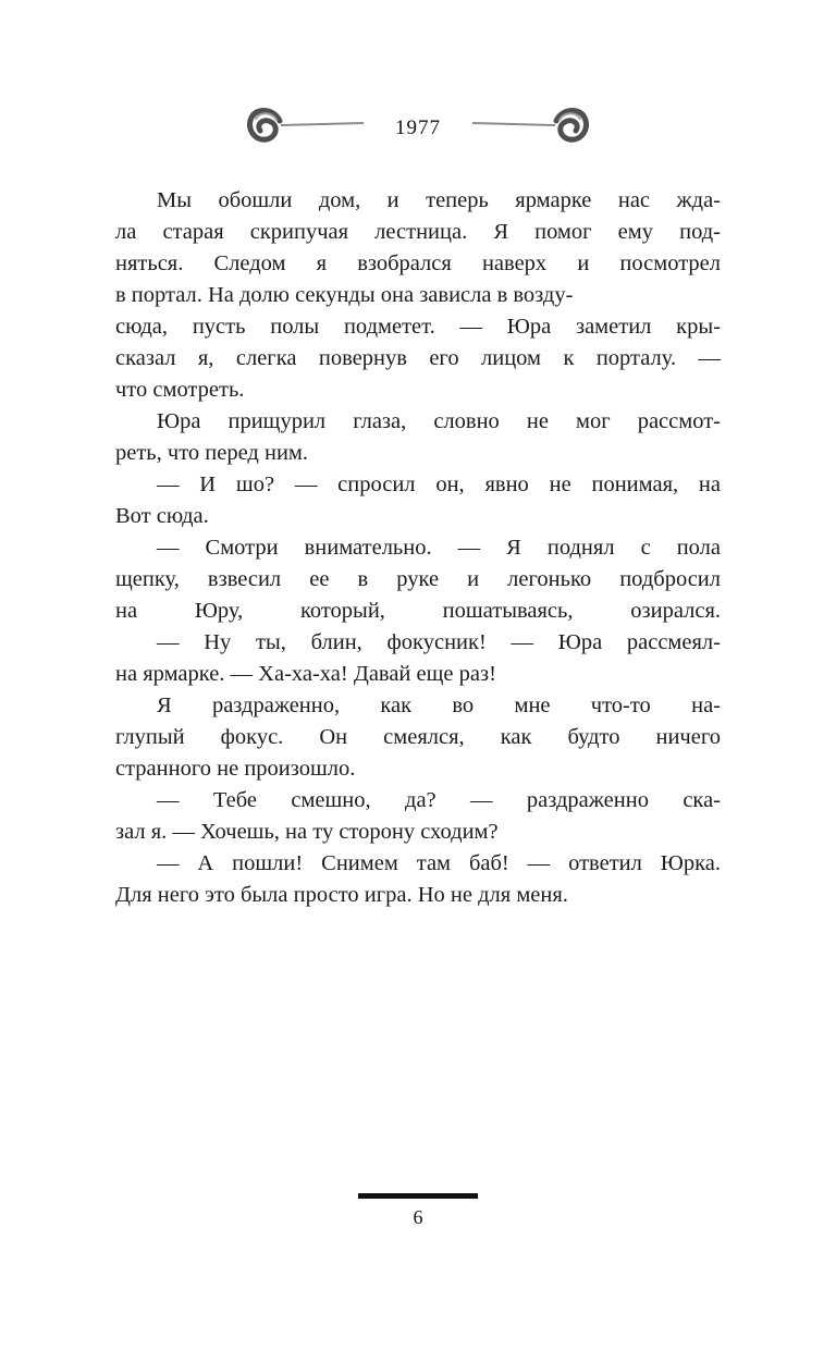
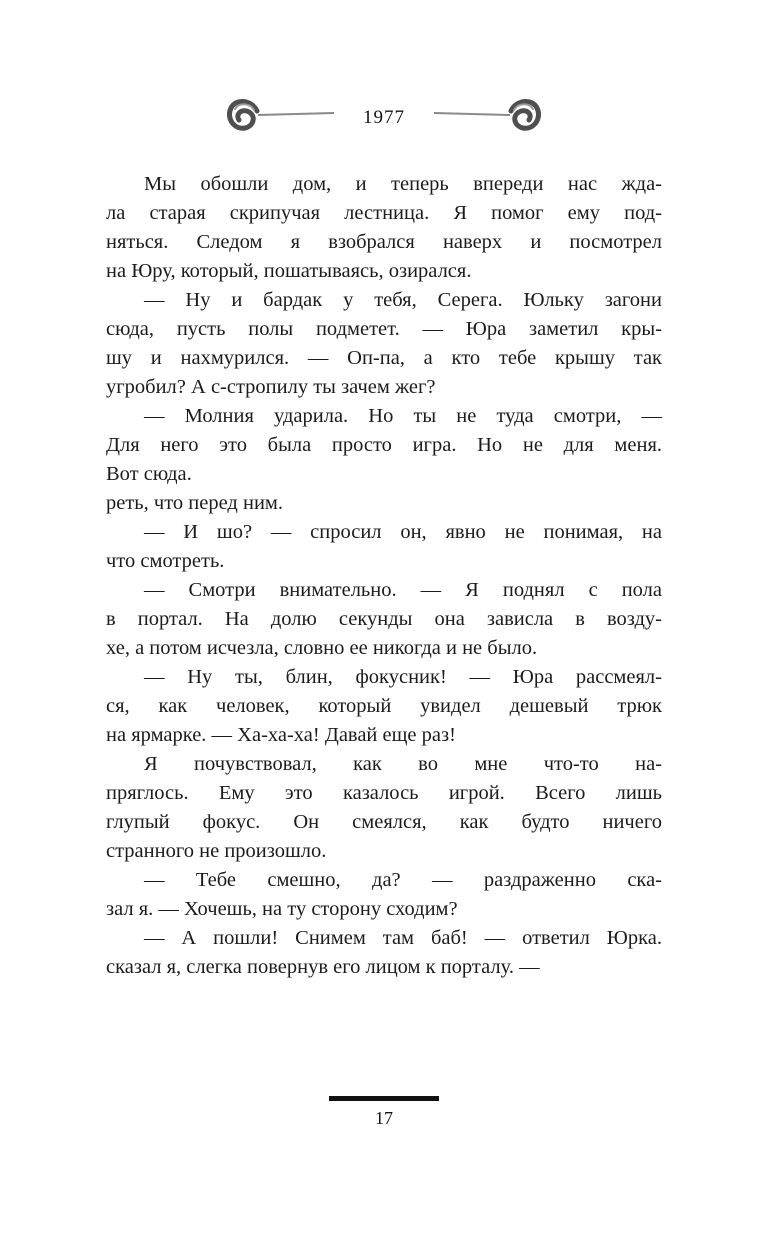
  1977
- Мы обошли дом, и теперь ярмарке нас жда-
+ Мы обошли дом, и теперь впереди нас жда-
  ла старая скрипучая лестница. Я помог ему под-
  няться. Следом я взобрался наверх и посмотрел
- в портал. На долю секунды она зависла в возду-
+ на Юру, который, пошатываясь, озирался.
+ — Ну и бардак у тебя, Серега. Юльку загони
  сюда, пусть полы подметет. — Юра заметил кры-
+ шу и нахмурился. — Оп-па, а кто тебе крышу так
+ угробил? А с-стропилу ты зачем жег?
+ — Молния ударила. Но ты не туда смотри, —
- сказал я, слегка повернув его лицом к порталу. —
+ Для него это была просто игра. Но не для меня.
- что смотреть.
+ Вот сюда.
- Юра прищурил глаза, словно не мог рассмот-
  реть, что перед ним.
  — И шо? — спросил он, явно не понимая, на
- Вот сюда.
+ что смотреть.
  — Смотри внимательно. — Я поднял с пола
- щепку, взвесил ее в руке и легонько подбросил
- на Юру, который, пошатываясь, озирался.
+ в портал. На долю секунды она зависла в возду-
+ хе, а потом исчезла, словно ее никогда и не было.
  — Ну ты, блин, фокусник! — Юра рассмеял-
+ ся, как человек, который увидел дешевый трюк
  на ярмарке. — Ха-ха-ха! Давай еще раз!
- Я раздраженно, как во мне что-то на-
+ Я почувствовал, как во мне что-то на-
+ пряглось. Ему это казалось игрой. Всего лишь
  глупый фокус. Он смеялся, как будто ничего
  странного не произошло.
  — Тебе смешно, да? — раздраженно ска-
  зал я. — Хочешь, на ту сторону сходим?
  — А пошли! Снимем там баб! — ответил Юрка.
- Для него это была просто игра. Но не для меня.
+ сказал я, слегка повернув его лицом к порталу. —
- 6
+ 17
